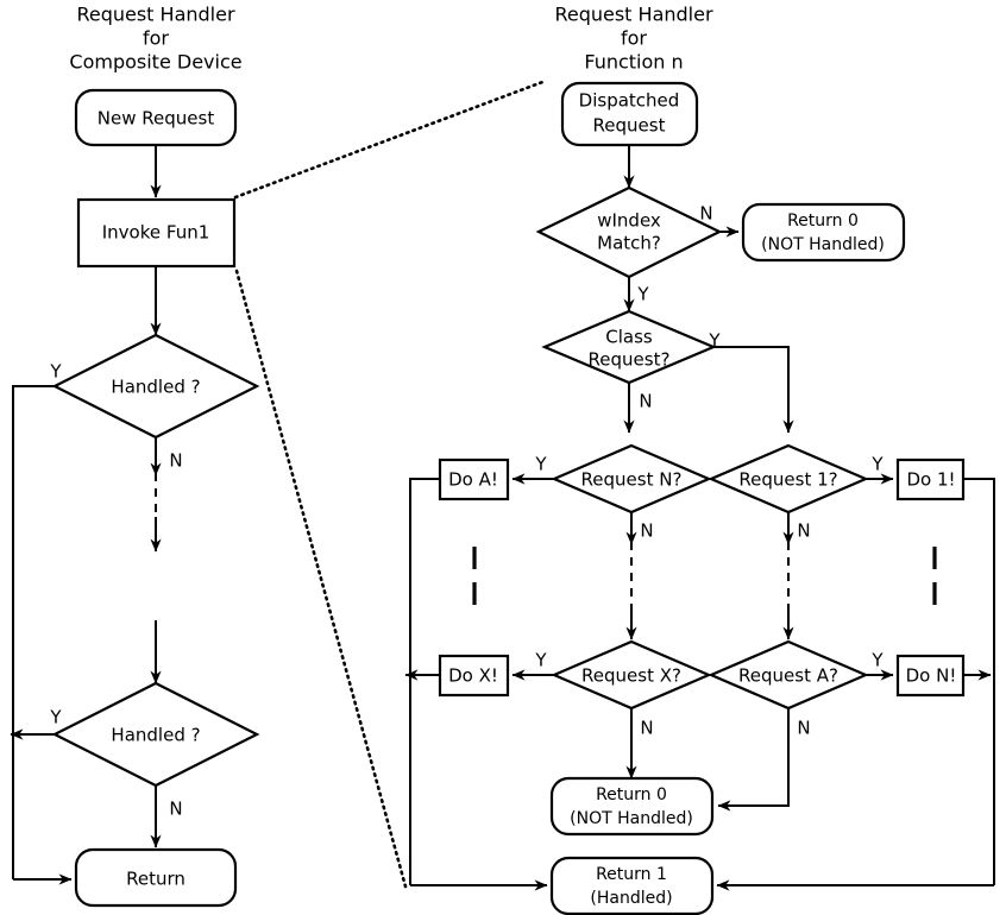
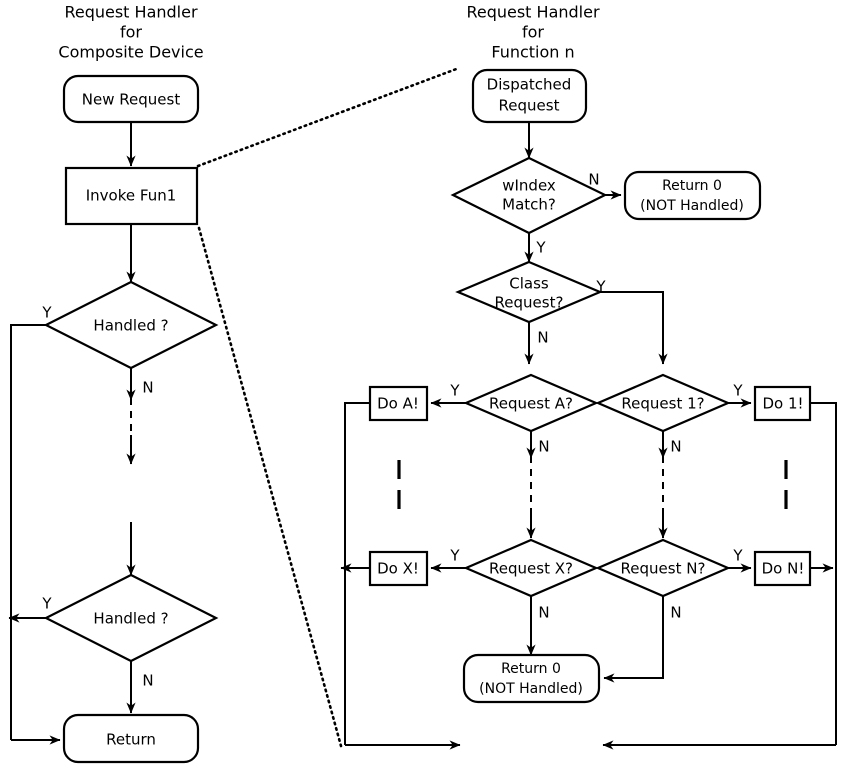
  Request Handler
  for
  Composite Device
  Request Handler
  for
  Function n
  New Request
  Invoke Fun1
  Handled ?
  Y
  N
  Handled ?
  Y
  N
  Return
  Dispatched
  Request
  wIndex
  Match?
  N
  Y
  Return 0
  (NOT Handled)
  Class
  Request?
  Y
  N
- Request N?
+ Request A?
  Y
  N
  Do A!
  Request X?
  Y
  N
  Do X!
  Request 1?
  Y
  N
  Do 1!
- Request A?
+ Request N?
  Y
  N
  Do N!
  Return 0
  (NOT Handled)
- Return 1
- (Handled)
